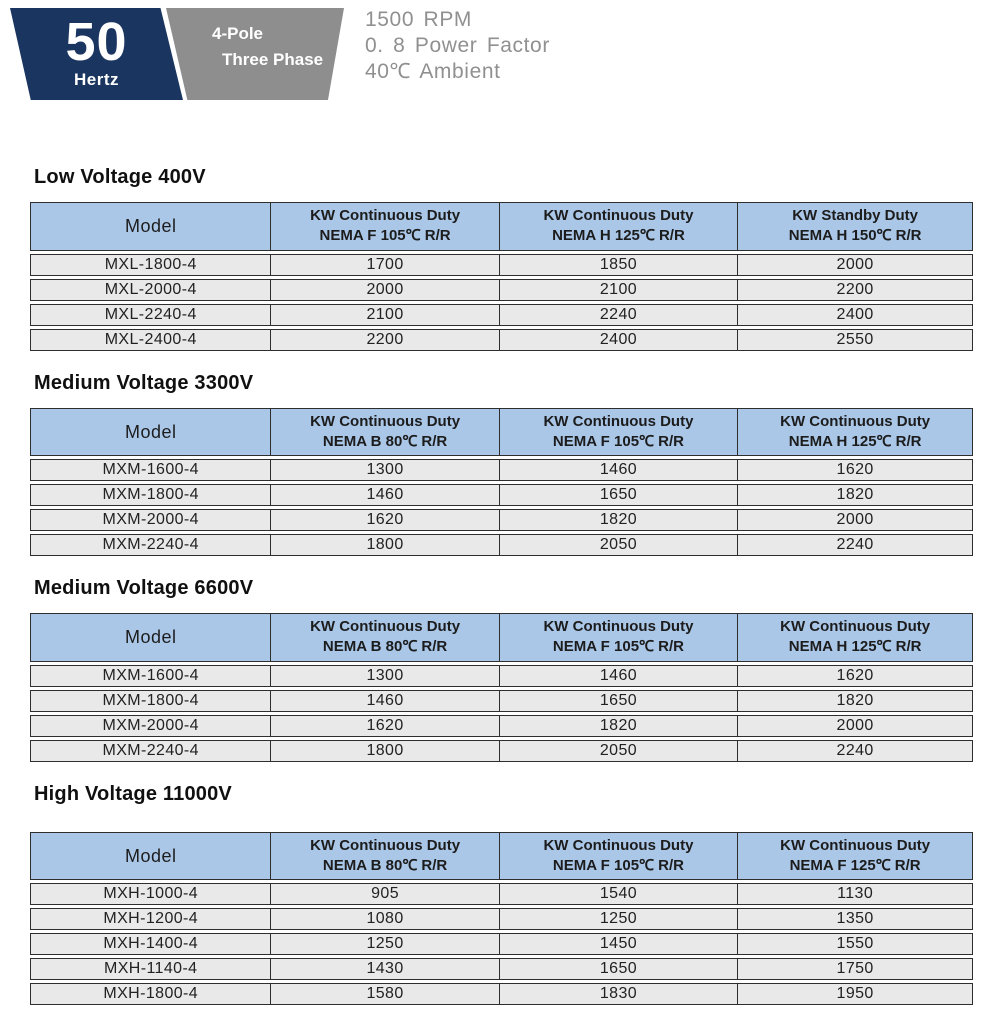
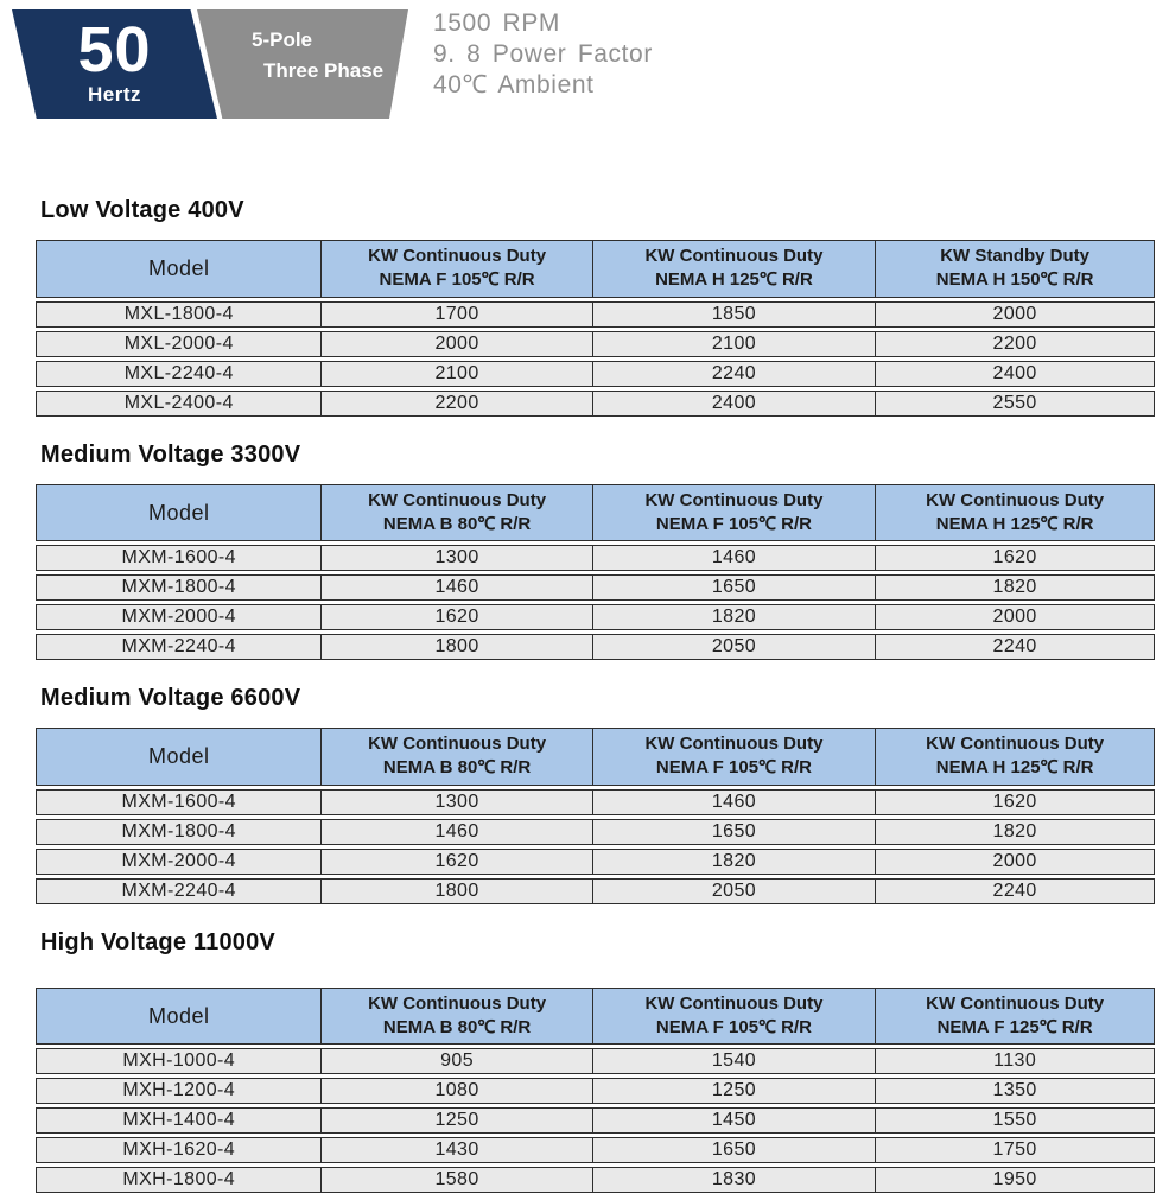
  50
  Hertz
- 4-Pole
+ 5-Pole
  Three Phase
  1500 RPM
- 0. 8 Power Factor
+ 9. 8 Power Factor
  40℃ Ambient
  Low Voltage 400V
  Model	KW Continuous DutyNEMA F 105℃ R/R	KW Continuous DutyNEMA H 125℃ R/R	KW Standby DutyNEMA H 150℃ R/R
  MXL-1800-4	1700	1850	2000
  MXL-2000-4	2000	2100	2200
  MXL-2240-4	2100	2240	2400
  MXL-2400-4	2200	2400	2550
  Medium Voltage 3300V
  Model	KW Continuous DutyNEMA B 80℃ R/R	KW Continuous DutyNEMA F 105℃ R/R	KW Continuous DutyNEMA H 125℃ R/R
  MXM-1600-4	1300	1460	1620
  MXM-1800-4	1460	1650	1820
  MXM-2000-4	1620	1820	2000
  MXM-2240-4	1800	2050	2240
  Medium Voltage 6600V
  Model	KW Continuous DutyNEMA B 80℃ R/R	KW Continuous DutyNEMA F 105℃ R/R	KW Continuous DutyNEMA H 125℃ R/R
  MXM-1600-4	1300	1460	1620
  MXM-1800-4	1460	1650	1820
  MXM-2000-4	1620	1820	2000
  MXM-2240-4	1800	2050	2240
  High Voltage 11000V
  Model	KW Continuous DutyNEMA B 80℃ R/R	KW Continuous DutyNEMA F 105℃ R/R	KW Continuous DutyNEMA F 125℃ R/R
  MXH-1000-4	905	1540	1130
  MXH-1200-4	1080	1250	1350
  MXH-1400-4	1250	1450	1550
- MXH-1140-4	1430	1650	1750
+ MXH-1620-4	1430	1650	1750
  MXH-1800-4	1580	1830	1950
